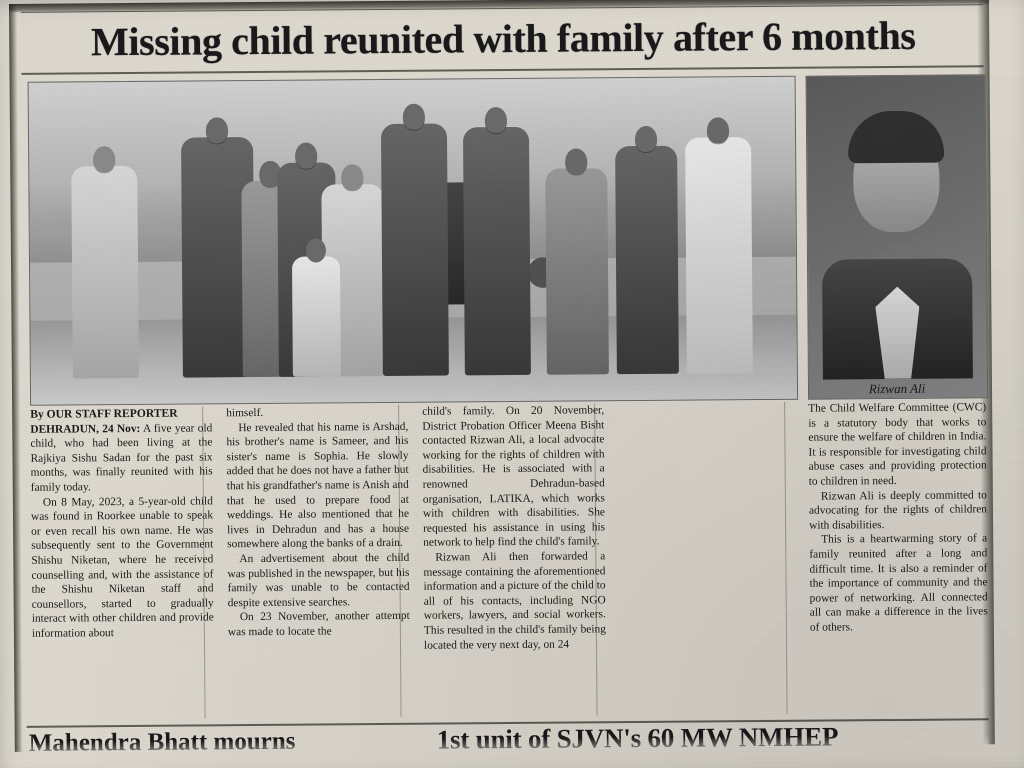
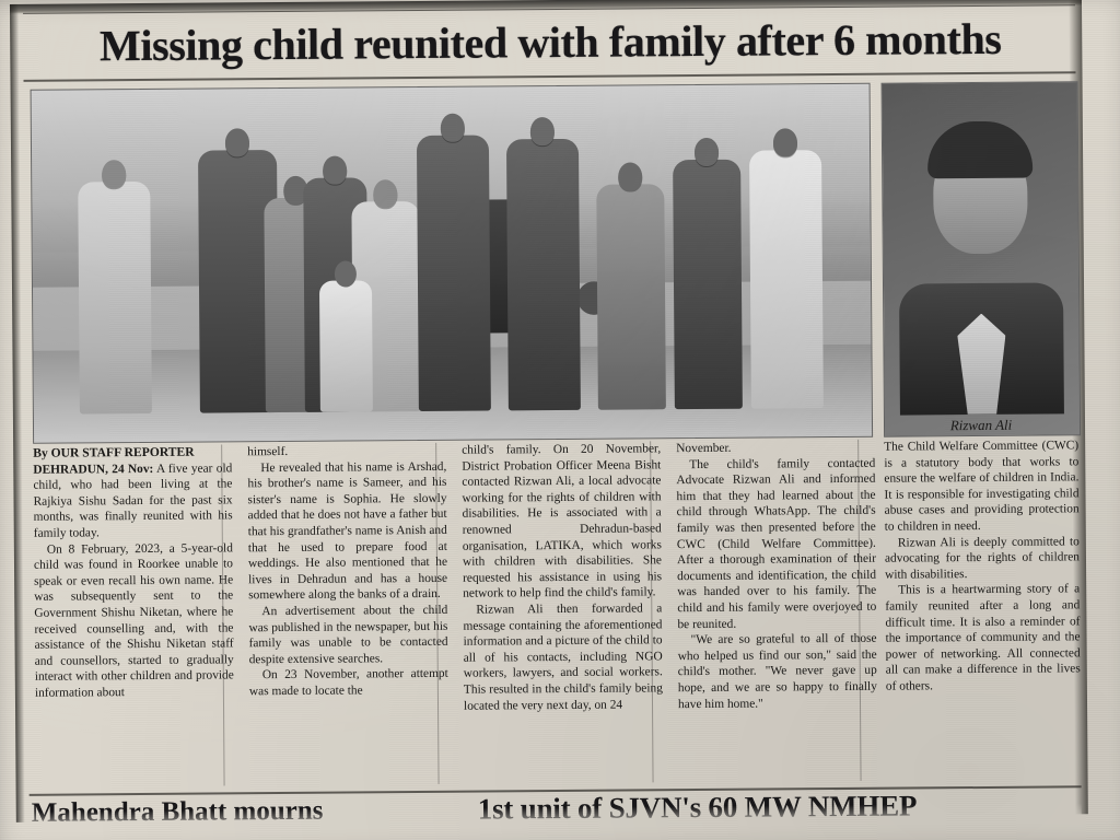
  Missing child reunited with family after 6 months
  Rizwan Ali
  By OUR STAFF REPORTER
  DEHRADUN, 24 Nov: A five year old child, who had been living at the Rajkiya Sishu Sadan for the past six months, was finally reunited with his family today.
- On 8 May, 2023, a 5-year-old child was found in Roorkee unable to speak or even recall his own name. He was subsequently sent to the Government Shishu Niketan, where he received counselling and, with the assistance of the Shishu Niketan staff and counsellors, started to gradually interact with other children and provide information about
+ On 8 February, 2023, a 5-year-old child was found in Roorkee unable to speak or even recall his own name. He was subsequently sent to the Government Shishu Niketan, where he received counselling and, with the assistance of the Shishu Niketan staff and counsellors, started to gradually interact with other children and provide information about
  himself.
  He revealed that his name is Arshad, his brother's name is Sameer, and his sister's name is Sophia. He slowly added that he does not have a father but that his grandfather's name is Anish and that he used to prepare food at weddings. He also mentioned that he lives in Dehradun and has a house somewhere along the banks of a drain.
  An advertisement about the child was published in the newspaper, but his family was unable to be contacted despite extensive searches.
  On 23 November, another attempt was made to locate the
  child's family. On 20 November, District Probation Officer Meena Bisht contacted Rizwan Ali, a local advocate working for the rights of children with disabilities. He is associated with a renowned Dehradun-based organisation, LATIKA, which works with children with disabilities. She requested his assistance in using his network to help find the child's family.
  Rizwan Ali then forwarded a message containing the aforementioned information and a picture of the child to all of his contacts, including NGO workers, lawyers, and social workers. This resulted in the child's family being located the very next day, on 24
+ November.
+ The child's family contacted Advocate Rizwan Ali and informed him that they had learned about the child through WhatsApp. The child's family was then presented before the CWC (Child Welfare Committee). After a thorough examination of their documents and identification, the child was handed over to his family. The child and his family were overjoyed to be reunited.
+ "We are so grateful to all of those who helped us find our son," said the child's mother. "We never gave up hope, and we are so happy to finally have him home."
  The Child Welfare Committee (CWC) is a statutory body that works to ensure the welfare of children in India. It is responsible for investigating child abuse cases and providing protection to children in need.
  Rizwan Ali is deeply committed to advocating for the rights of children with disabilities.
  This is a heartwarming story of a family reunited after a long and difficult time. It is also a reminder of the importance of community and the power of networking. All connected all can make a difference in the lives of others.
